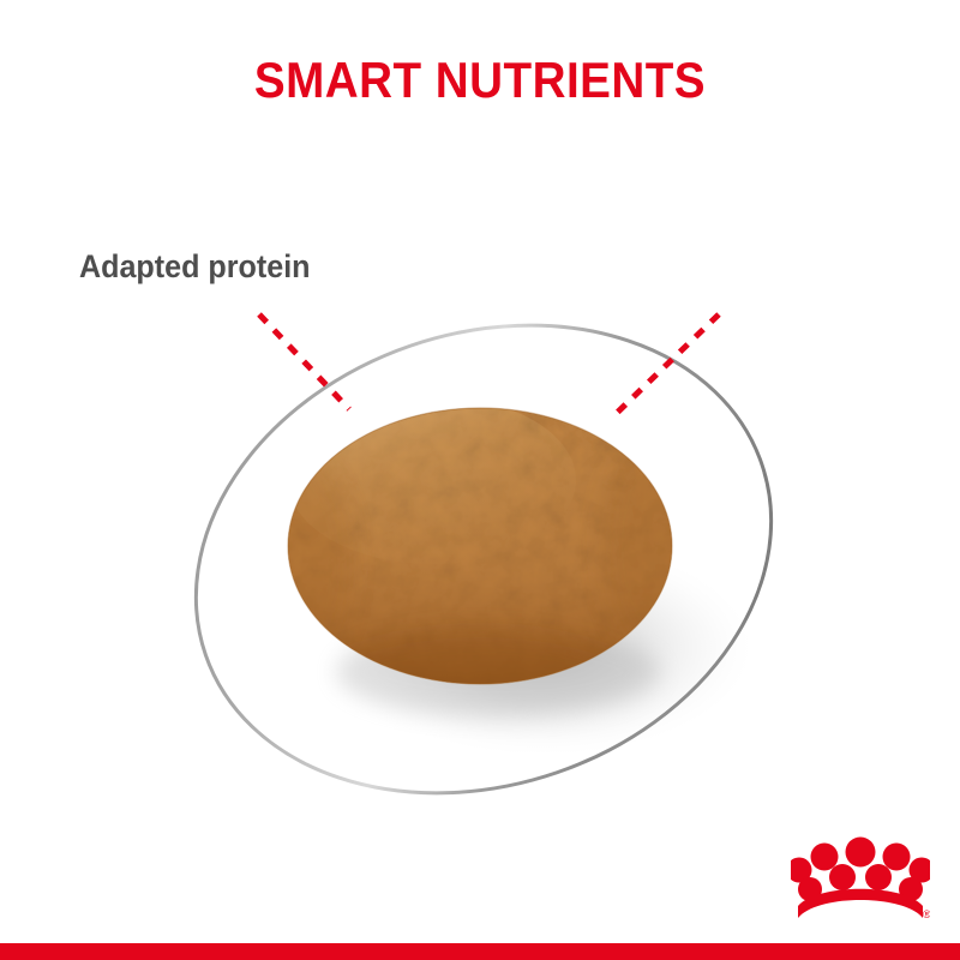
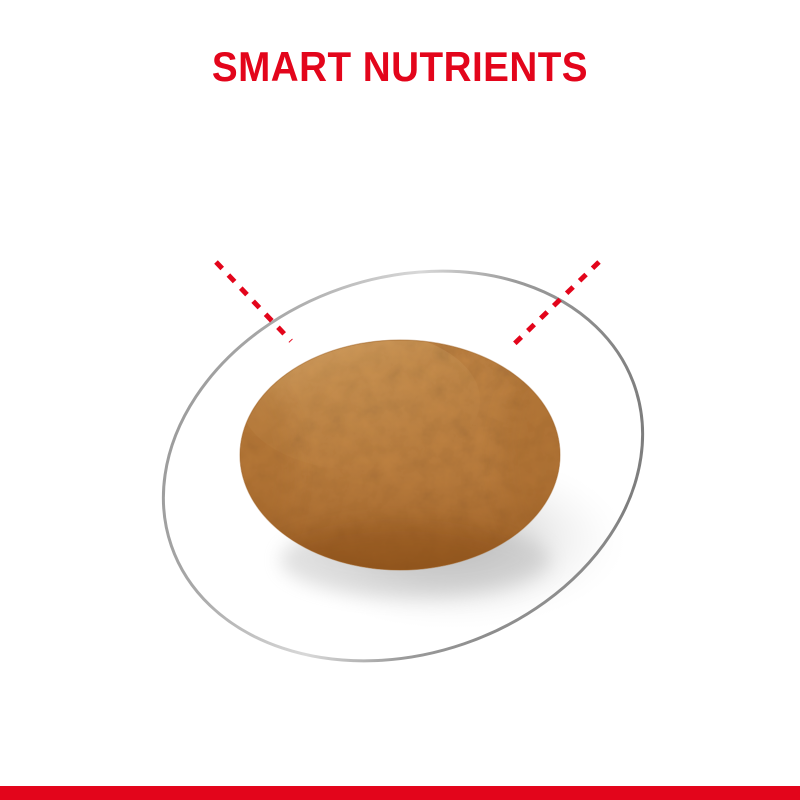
  SMART NUTRIENTS
- Adapted protein
- ®
